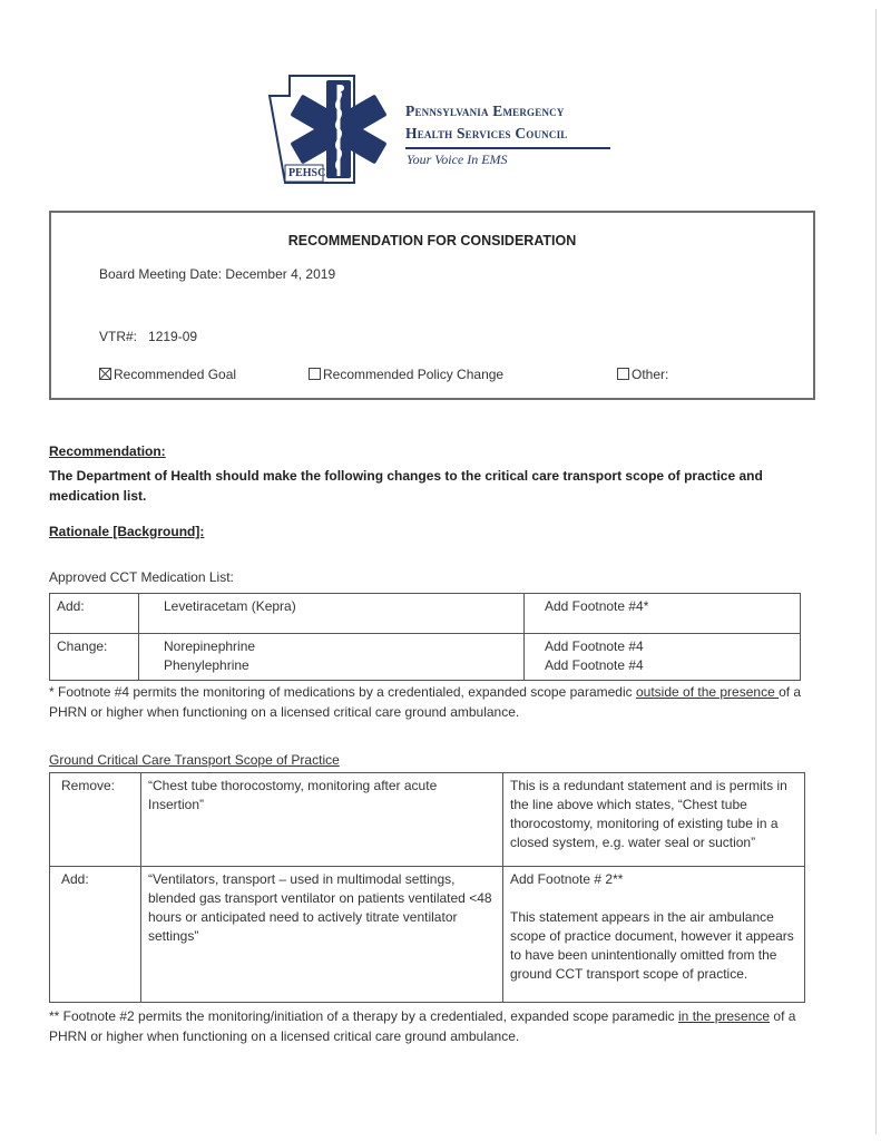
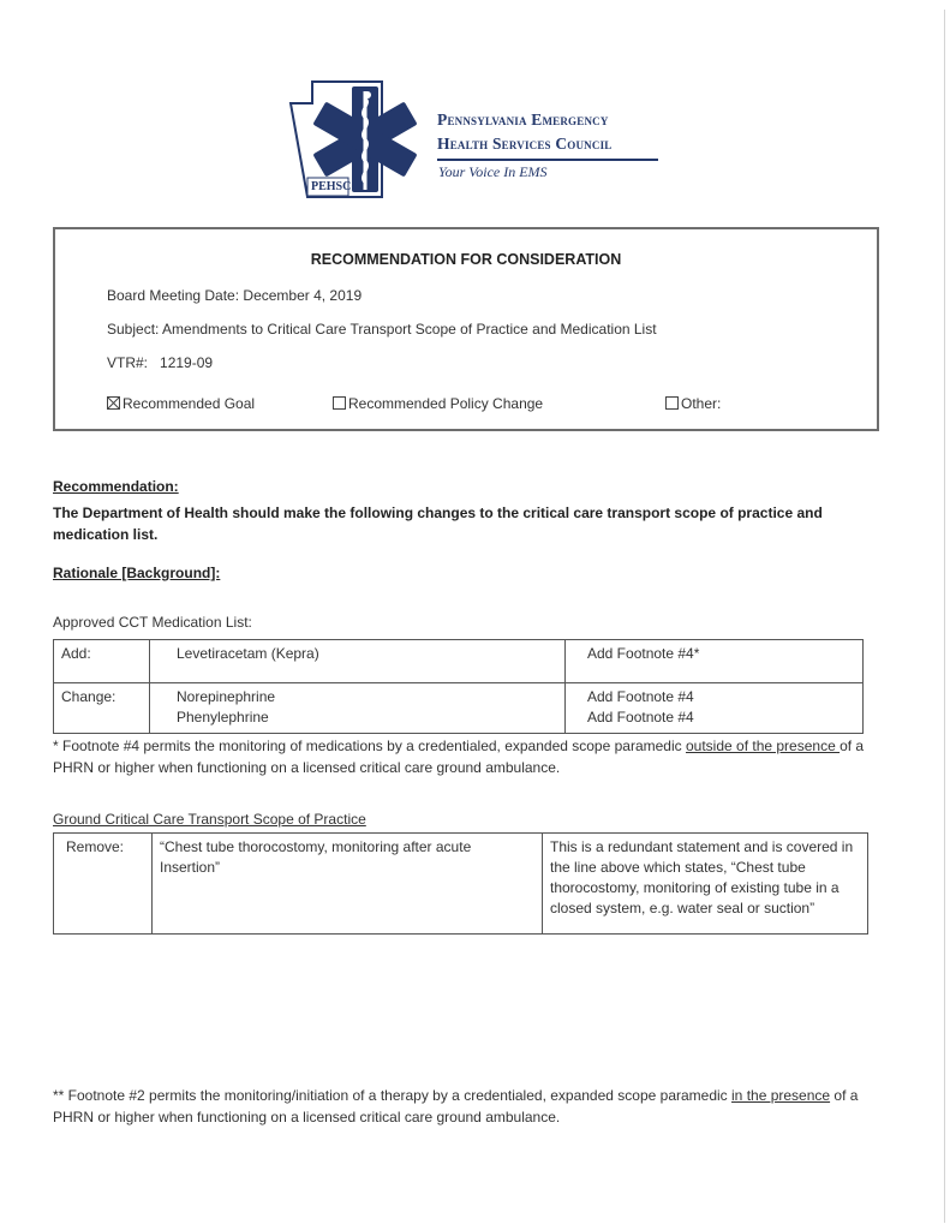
  PEHSC
  Pennsylvania Emergency
  Health Services Council
  Your Voice In EMS
  RECOMMENDATION FOR CONSIDERATION
  Board Meeting Date: December 4, 2019
+ Subject: Amendments to Critical Care Transport Scope of Practice and Medication List
  VTR#: 1219-09
  Recommended Goal
  Recommended Policy Change
  Other:
  Recommendation:
  The Department of Health should make the following changes to the critical care transport scope of practice and medication list.
  Rationale [Background]:
  Approved CCT Medication List:
  Add:	Levetiracetam (Kepra)	Add Footnote #4*
  Change:	Norepinephrine Phenylephrine	Add Footnote #4 Add Footnote #4
  * Footnote #4 permits the monitoring of medications by a credentialed, expanded scope paramedic outside of the presence of a PHRN or higher when functioning on a licensed critical care ground ambulance.
  Ground Critical Care Transport Scope of Practice
- Remove:	“Chest tube thorocostomy, monitoring after acute Insertion”	This is a redundant statement and is permits in the line above which states, “Chest tube thorocostomy, monitoring of existing tube in a closed system, e.g. water seal or suction”
+ Remove:	“Chest tube thorocostomy, monitoring after acute Insertion”	This is a redundant statement and is covered in the line above which states, “Chest tube thorocostomy, monitoring of existing tube in a closed system, e.g. water seal or suction”
- Add:	“Ventilators, transport – used in multimodal settings, blended gas transport ventilator on patients ventilated <48 hours or anticipated need to actively titrate ventilator settings”	Add Footnote # 2** This statement appears in the air ambulance scope of practice document, however it appears to have been unintentionally omitted from the ground CCT transport scope of practice.
  ** Footnote #2 permits the monitoring/initiation of a therapy by a credentialed, expanded scope paramedic in the presence of a PHRN or higher when functioning on a licensed critical care ground ambulance.
